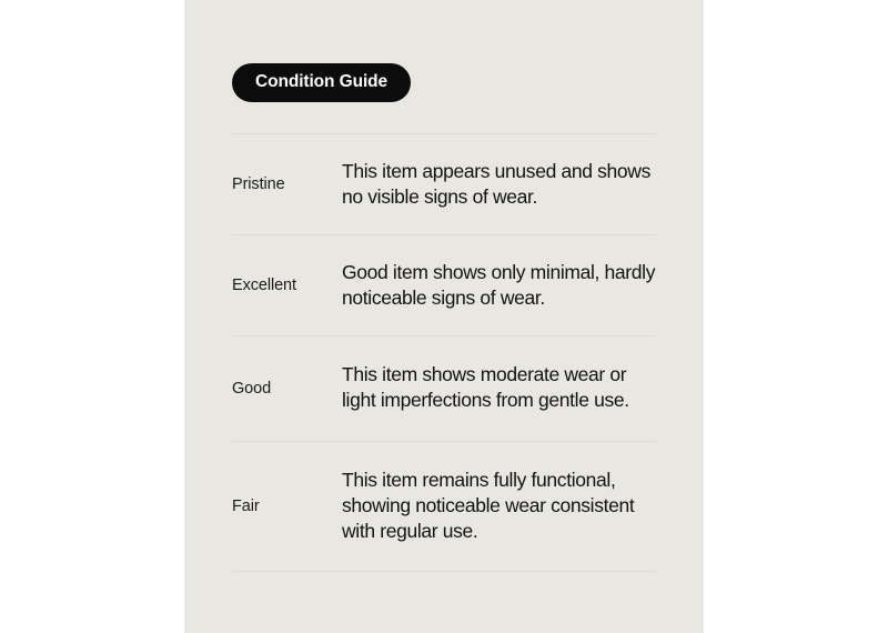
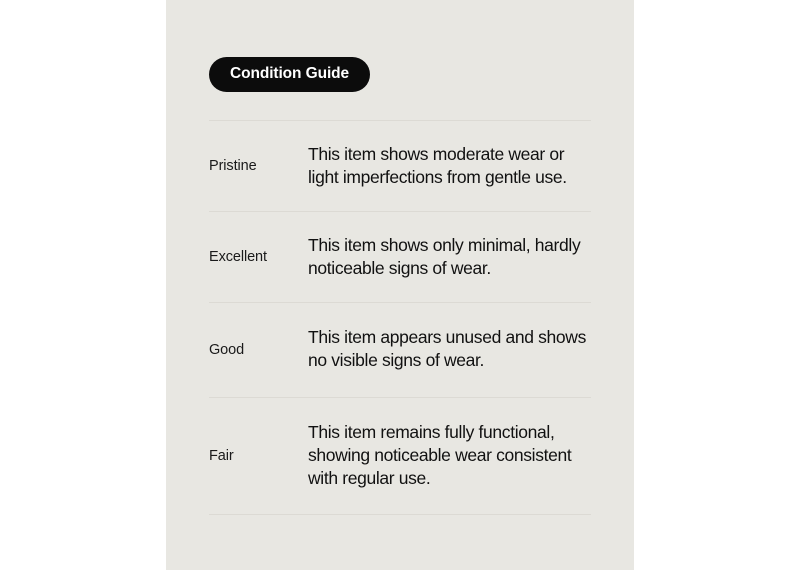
  Condition Guide
- Pristine	This item appears unused and shows no visible signs of wear.
+ Pristine	This item shows moderate wear or light imperfections from gentle use.
- Excellent	Good item shows only minimal, hardly noticeable signs of wear.
+ Excellent	This item shows only minimal, hardly noticeable signs of wear.
- Good	This item shows moderate wear or light imperfections from gentle use.
+ Good	This item appears unused and shows no visible signs of wear.
  Fair	This item remains fully functional, showing noticeable wear consistent with regular use.
